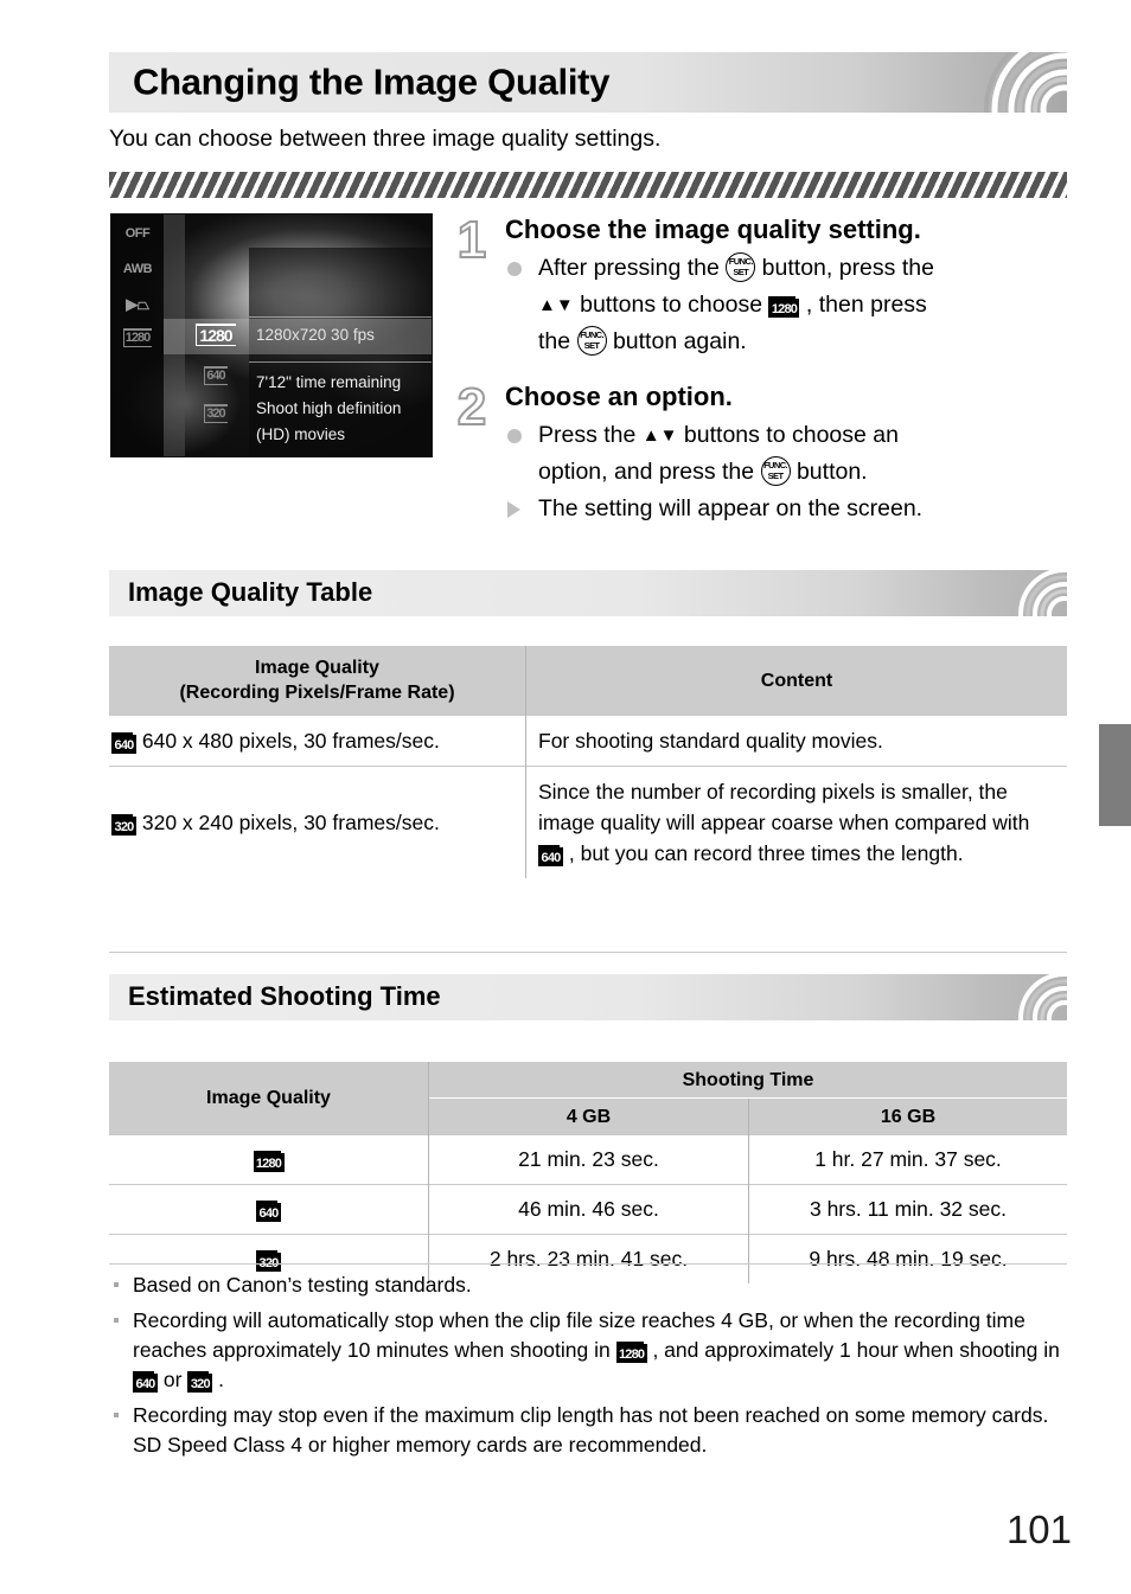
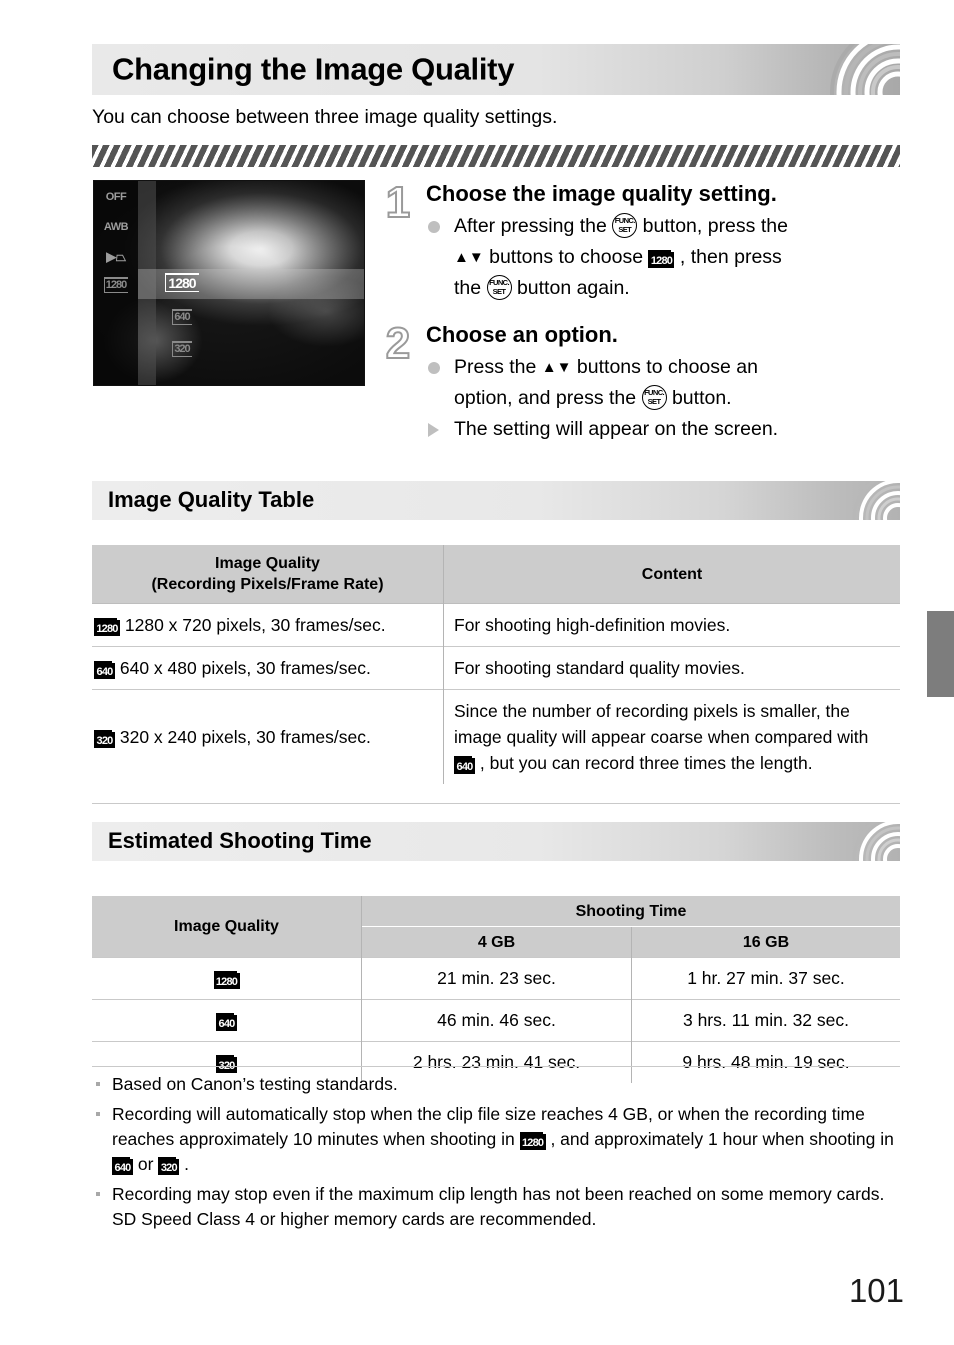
  Changing the Image Quality
  You can choose between three image quality settings.
- 1280x720 30 fps
- 7'12" time remaining
- Shoot high definition
- (HD) movies
  OFF
  AWB
  ▶⏢
  1280
  1280
  640
  320
  1
  Choose the image quality setting.
  After pressing the
  FUNC.
  SET
  button, press the
  ▲▼ buttons to choose 1280 , then press
  the
  FUNC.
  SET
  button again.
  2
  Choose an option.
  Press the ▲▼ buttons to choose an
  option, and press the
  FUNC.
  SET
  button.
  The setting will appear on the screen.
  Image Quality Table
  Image Quality (Recording Pixels/Frame Rate)	Content
+ 1280 1280 x 720 pixels, 30 frames/sec.	For shooting high-definition movies.
  640 640 x 480 pixels, 30 frames/sec.	For shooting standard quality movies.
  320 320 x 240 pixels, 30 frames/sec.	Since the number of recording pixels is smaller, the image quality will appear coarse when compared with 640 , but you can record three times the length.
  Estimated Shooting Time
  Image Quality	Shooting Time
  4 GB	16 GB
  1280	21 min. 23 sec.	1 hr. 27 min. 37 sec.
  640	46 min. 46 sec.	3 hrs. 11 min. 32 sec.
  	2 hrs. 23 min. 41 sec.	9 hrs. 48 min. 19 sec.
  Based on Canon’s testing standards.
  Recording will automatically stop when the clip file size reaches 4 GB, or when the recording time reaches approximately 10 minutes when shooting in 1280 , and approximately 1 hour when shooting in 640 or 320 .
  Recording may stop even if the maximum clip length has not been reached on some memory cards. SD Speed Class 4 or higher memory cards are recommended.
  101
